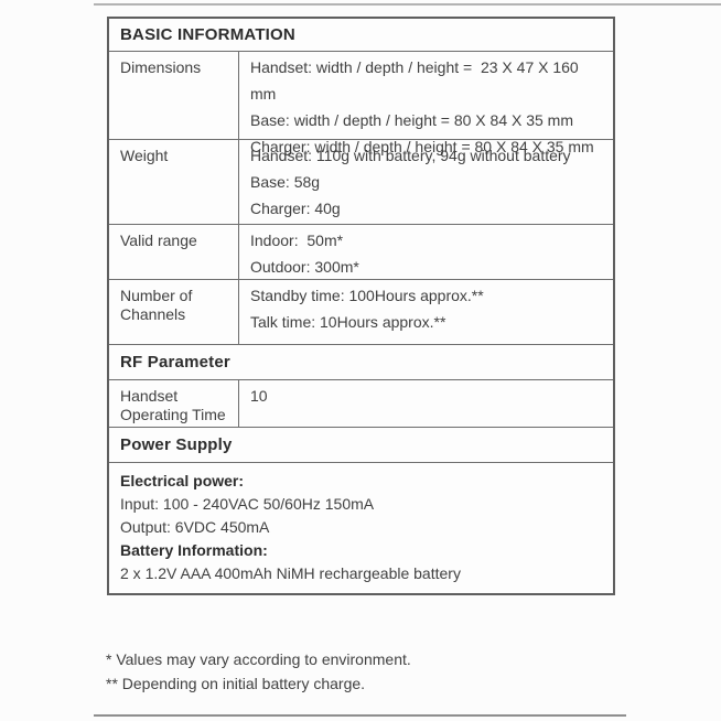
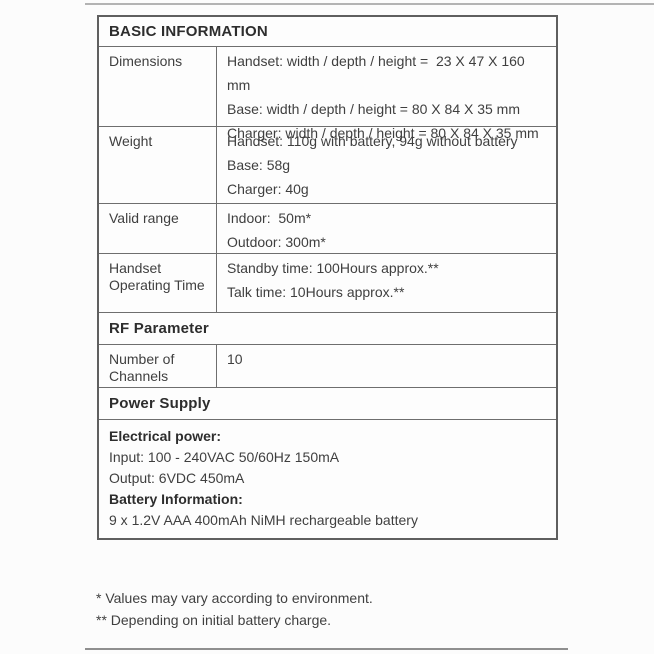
  BASIC INFORMATION
  Dimensions
  Handset: width / depth / height = 23 X 47 X 160 mm
  Base: width / depth / height = 80 X 84 X 35 mm
  Charger: width / depth / height = 80 X 84 X 35 mm
  Weight
  Handset: 110g with battery, 94g without battery
  Base: 58g
  Charger: 40g
  Valid range
  Indoor: 50m*
  Outdoor: 300m*
- Number of Channels
+ Handset Operating Time
  Standby time: 100Hours approx.**
  Talk time: 10Hours approx.**
  RF Parameter
- Handset Operating Time
+ Number of Channels
  10
  Power Supply
  Electrical power:
  Input: 100 - 240VAC 50/60Hz 150mA
  Output: 6VDC 450mA
  Battery Information:
- 2 x 1.2V AAA 400mAh NiMH rechargeable battery
+ 9 x 1.2V AAA 400mAh NiMH rechargeable battery
  * Values may vary according to environment.
  ** Depending on initial battery charge.
